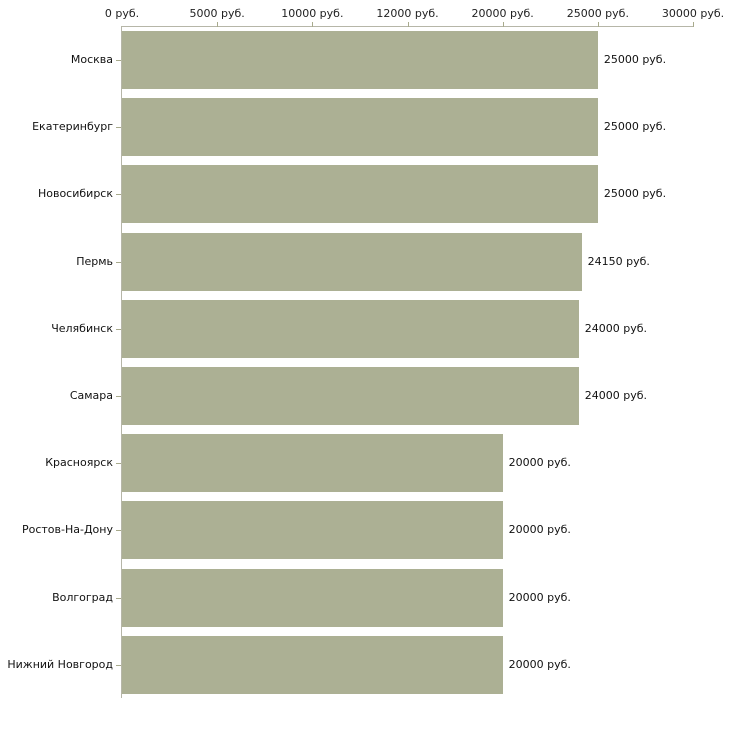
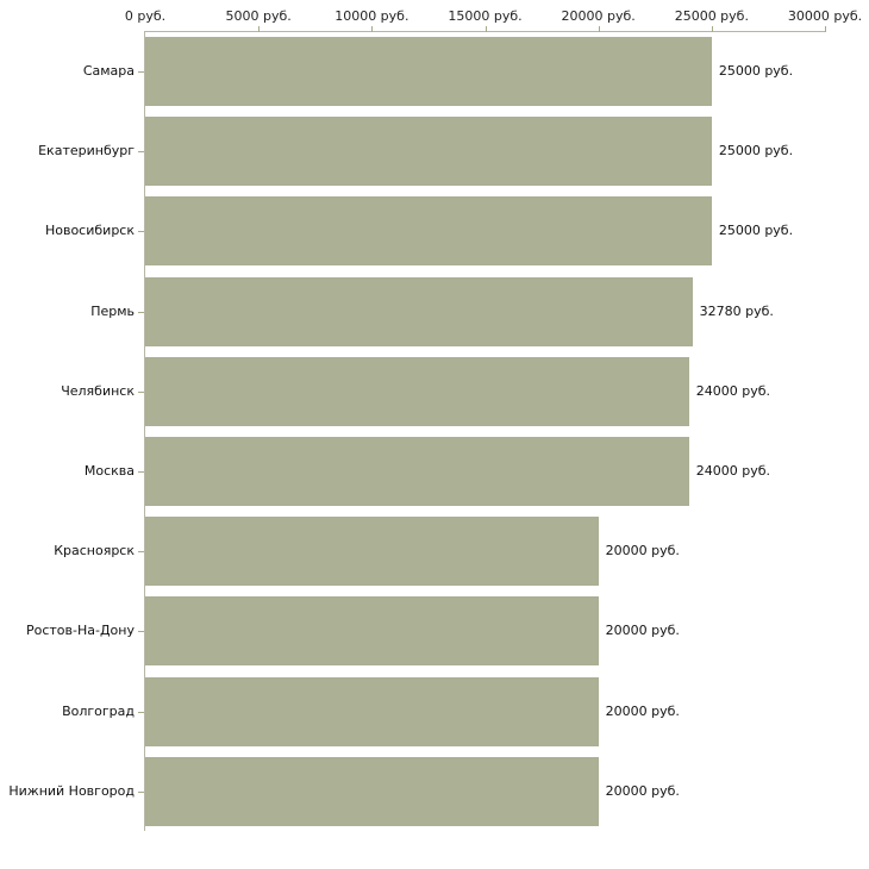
  0 руб.
  5000 руб.
  10000 руб.
- 12000 руб.
+ 15000 руб.
  20000 руб.
  25000 руб.
  30000 руб.
- Москва
+ Самара
  25000 руб.
  Екатеринбург
  25000 руб.
  Новосибирск
  25000 руб.
  Пермь
- 24150 руб.
+ 32780 руб.
  Челябинск
  24000 руб.
- Самара
+ Москва
  24000 руб.
  Красноярск
  20000 руб.
  Ростов-На-Дону
  20000 руб.
  Волгоград
  20000 руб.
  Нижний Новгород
  20000 руб.
